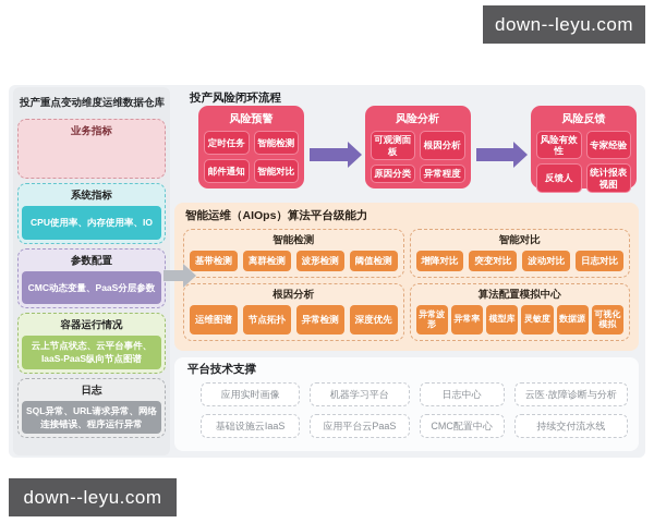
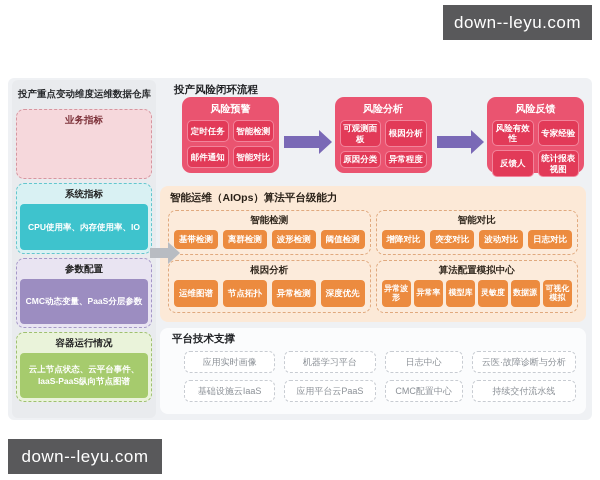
  down--leyu.com
  投产重点变动维度运维数据仓库
  业务指标
  系统指标
  CPU使用率、内存使用率、IO
  参数配置
  CMC动态变量、PaaS分层参数
  容器运行情况
  云上节点状态、云平台事件、IaaS-PaaS纵向节点图谱
- 日志
- SQL异常、URL请求异常、网络连接错误、程序运行异常
  投产风险闭环流程
  风险预警
  定时任务
  智能检测
  邮件通知
  智能对比
  风险分析
  可观测面板
  根因分析
  原因分类
  异常程度
  风险反馈
  风险有效性
  专家经验
  反馈人
  统计报表视图
  智能运维（AIOps）算法平台级能力
  智能检测
  基带检测
  离群检测
  波形检测
  阈值检测
  智能对比
  增降对比
  突变对比
  波动对比
  日志对比
  根因分析
  运维图谱
  节点拓扑
  异常检测
  深度优先
  算法配置模拟中心
  异常波形
  异常率
  模型库
  灵敏度
  数据源
  可视化模拟
  平台技术支撑
  应用实时画像
  机器学习平台
  日志中心
  云医·故障诊断与分析
  基础设施云IaaS
  应用平台云PaaS
  CMC配置中心
  持续交付流水线
  down--leyu.com
